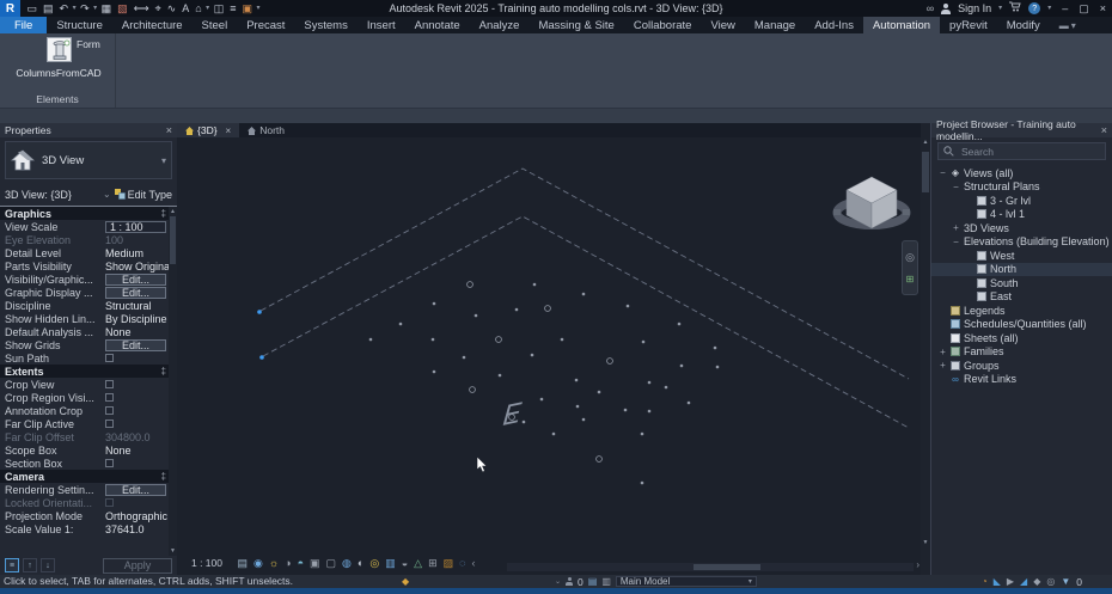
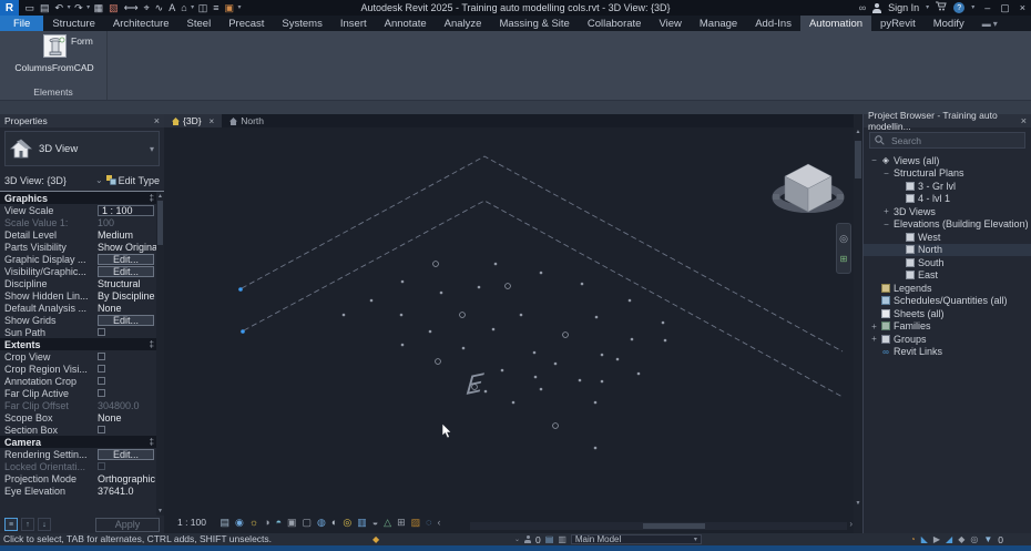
  R
  ▭
  ▤
  ↶
  ↷
  ▦
  ▧
  ⟷
  ⌖
  ∿
  A
  ⌂
  ◫
  ≡
  ▣
  Autodesk Revit 2025 - Training auto modelling cols.rvt - 3D View: {3D}
  ∞
  Sign In
  –
  ▢
  ×
  File
  Structure
  Architecture
  Steel
  Precast
  Systems
  Insert
  Annotate
  Analyze
  Massing & Site
  Collaborate
  View
  Manage
  Add-Ins
  Automation
  pyRevit
  Modify
  ▬
  ▾
  ColumnsFromCAD
  Form
  Elements
  Properties
  ×
  3D View
  ▾
  3D View: {3D}
  ⌄
  Edit Type
  Graphics
  ‡
  View Scale
  1 : 100
- Eye Elevation
+ Scale Value 1:
  100
  Detail Level
  Medium
  Parts Visibility
  Show Origina
- Visibility/Graphic...
+ Graphic Display ...
  Edit...
- Graphic Display ...
+ Visibility/Graphic...
  Edit...
  Discipline
  Structural
  Show Hidden Lin...
  By Discipline
  Default Analysis ...
  None
  Show Grids
  Edit...
  Sun Path
  Extents
  ‡
  Crop View
  Crop Region Visi...
  Annotation Crop
  Far Clip Active
  Far Clip Offset
  304800.0
  Scope Box
  None
  Section Box
  Camera
  ‡
  Rendering Settin...
  Edit...
  Locked Orientati...
  Projection Mode
  Orthographic
- Scale Value 1:
+ Eye Elevation
  37641.0
  Apply
  {3D}
  ×
  North
  ◎
  ⊞
  1 : 100
  ▤
  ◉
  ☼
  ◑
  ◓
  ▣
  ▢
  ◍
  ◐
  ◎
  ▥
  ◒
  △
  ⊞
  ▨
  ◌
  ‹
  ›
  Project Browser - Training auto modellin...
  ×
  Search
  −
  ◈
  Views (all)
  −
  Structural Plans
  3 - Gr lvl
  4 - lvl 1
  +
  3D Views
  −
  Elevations (Building Elevation)
  West
  North
  South
  East
  Legends
  Schedules/Quantities (all)
  Sheets (all)
  +
  Families
  +
  Groups
  ∞
  Revit Links
  Click to select, TAB for alternates, CTRL adds, SHIFT unselects.
  ◆
  0
  ▤
  ▥
  Main Model
  ◔
  ◣
  ▶
  ◢
  ◆
  ◎
  ▼
  0
